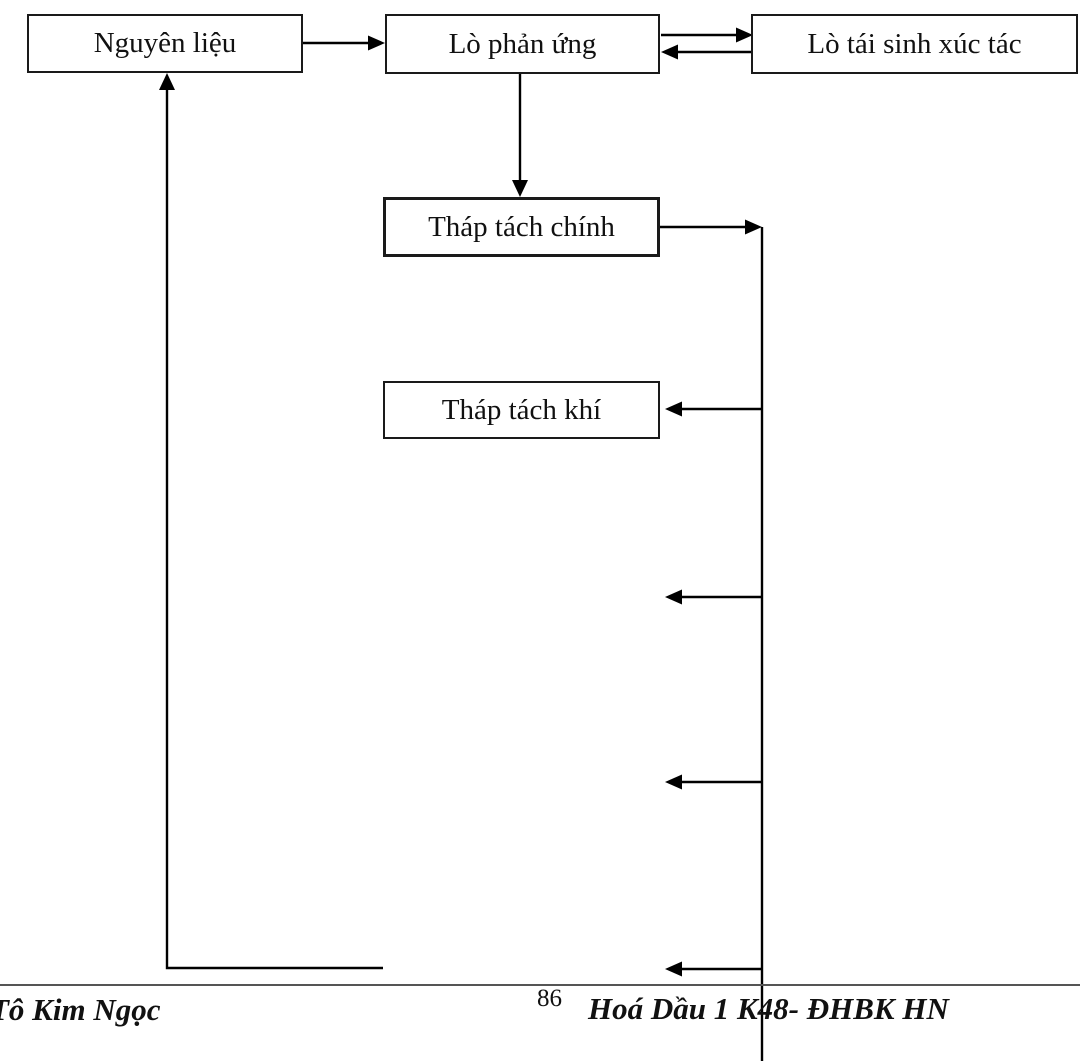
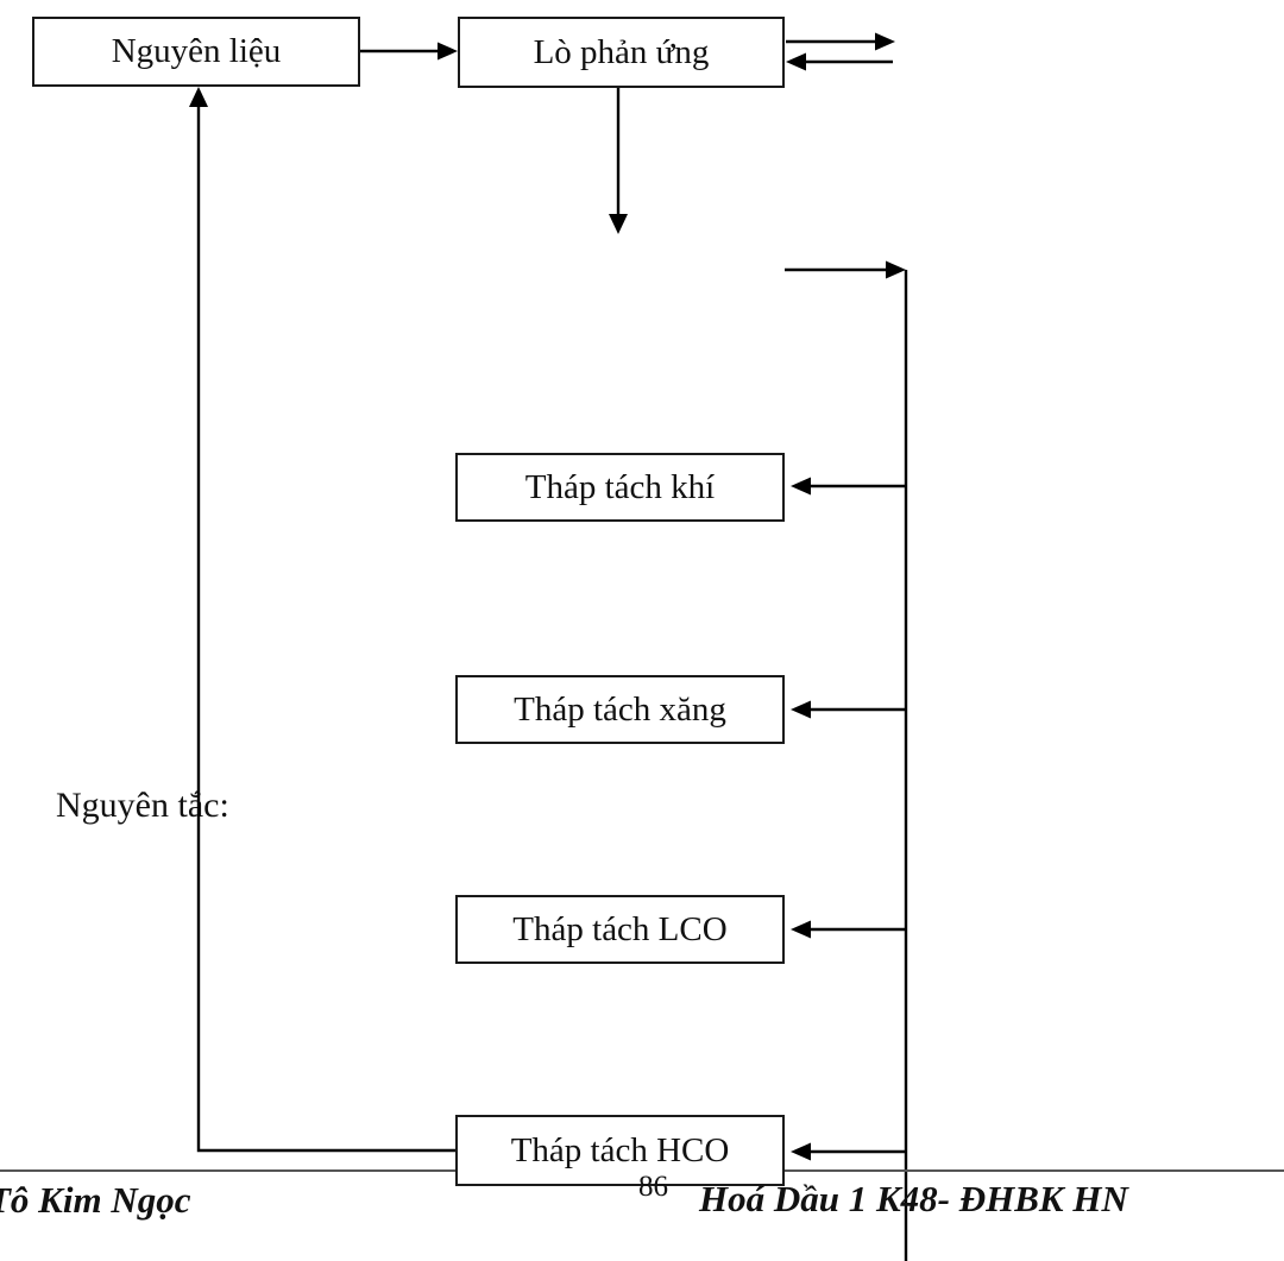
  Nguyên liệu
  Lò phản ứng
- Lò tái sinh xúc tác
- Tháp tách chính
  Tháp tách khí
+ Tháp tách xăng
+ Tháp tách LCO
+ Tháp tách HCO
+ Nguyên tắc:
  ô Kim Ngọc
  86
  Hoá Dầu 1 K48- ĐHBK HN
